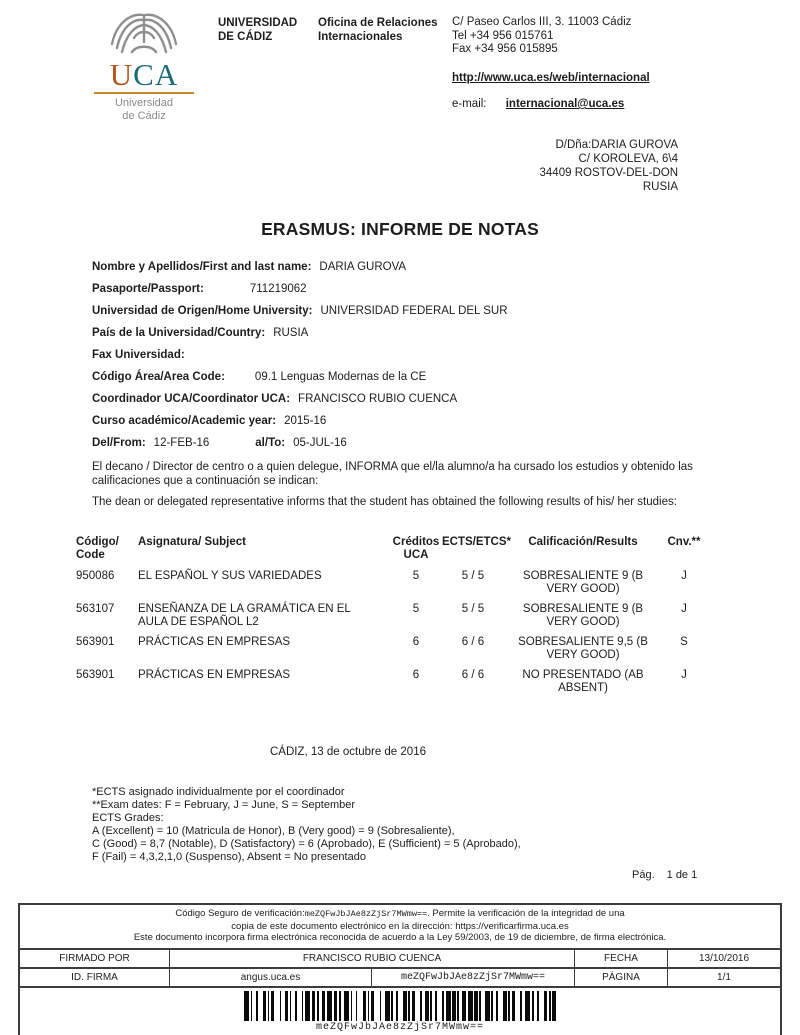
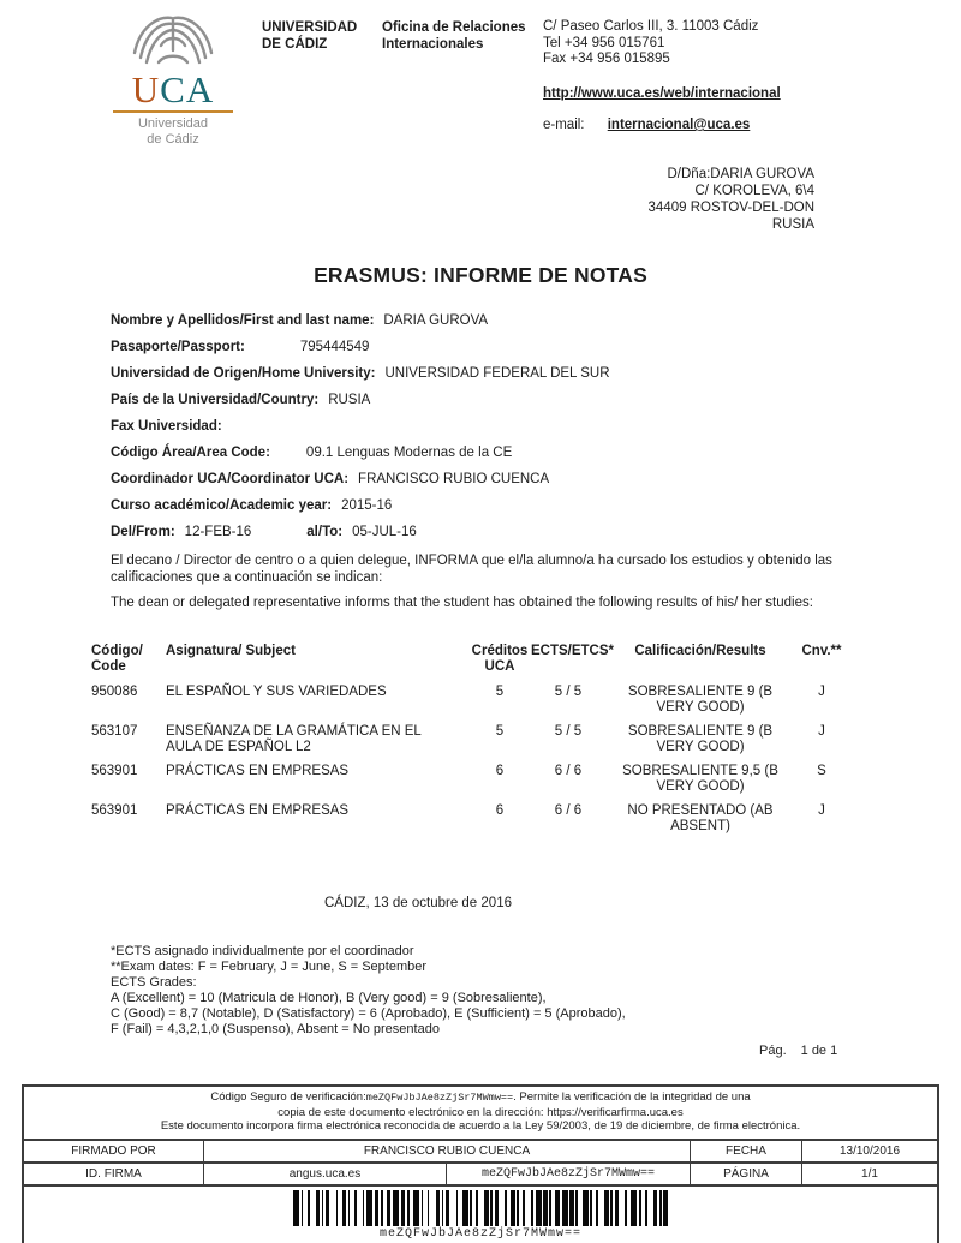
  UCA
  Universidad
  de Cádiz
  UNIVERSIDAD
  DE CÁDIZ
  Oficina de Relaciones
  Internacionales
  C/ Paseo Carlos III, 3. 11003 Cádiz
  Tel +34 956 015761
  Fax +34 956 015895
  http://www.uca.es/web/internacional
  e-mail: internacional@uca.es
  D/Dña:DARIA GUROVA
  C/ KOROLEVA, 6\4
  34409 ROSTOV-DEL-DON
  RUSIA
  ERASMUS: INFORME DE NOTAS
  Nombre y Apellidos/First and last name: DARIA GUROVA
- Pasaporte/Passport: 711219062
+ Pasaporte/Passport: 795444549
  Universidad de Origen/Home University: UNIVERSIDAD FEDERAL DEL SUR
  País de la Universidad/Country: RUSIA
  Fax Universidad:
  Código Área/Area Code: 09.1 Lenguas Modernas de la CE
  Coordinador UCA/Coordinator UCA: FRANCISCO RUBIO CUENCA
  Curso académico/Academic year: 2015-16
  Del/From: 12-FEB-16 al/To: 05-JUL-16
  El decano / Director de centro o a quien delegue, INFORMA que el/la alumno/a ha cursado los estudios y obtenido las calificaciones que a continuación se indican:
  The dean or delegated representative informs that the student has obtained the following results of his/ her studies:
  Código/
  Code
  Asignatura/ Subject
  Créditos
  UCA
  ECTS/ETCS
  Calificación/Results
  Cnv.**
  950086
  EL ESPAÑOL Y SUS VARIEDADES
  5
  5 / 5
  SOBRESALIENTE 9 (B VERY GOOD)
  J
  563107
  ENSEÑANZA DE LA GRAMÁTICA EN EL AULA DE ESPAÑOL L2
  5
  5 / 5
  SOBRESALIENTE 9 (B VERY GOOD)
  J
  563901
  PRÁCTICAS EN EMPRESAS
  6
  6 / 6
  SOBRESALIENTE 9,5 (B VERY GOOD)
  S
  563901
  PRÁCTICAS EN EMPRESAS
  6
  6 / 6
  NO PRESENTADO (AB ABSENT)
  J
  CÁDIZ, 13 de octubre de 2016
  *ECTS asignado individualmente por el coordinador
  **Exam dates: F = February, J = June, S = September
  ECTS Grades:
  A (Excellent) = 10 (Matricula de Honor), B (Very good) = 9 (Sobresaliente),
  C (Good) = 8,7 (Notable), D (Satisfactory) = 6 (Aprobado), E (Sufficient) = 5 (Aprobado),
  F (Fail) = 4,3,2,1,0 (Suspenso), Absent = No presentado
  Pág. 1 de 1
  Código Seguro de verificación:meZQFwJbJAe8zZjSr7MWmw==. Permite la verificación de la integridad de una
  copia de este documento electrónico en la dirección: https://verificarfirma.uca.es
  Este documento incorpora firma electrónica reconocida de acuerdo a la Ley 59/2003, de 19 de diciembre, de firma electrónica.
  FIRMADO POR
  FRANCISCO RUBIO CUENCA
  FECHA
  13/10/2016
  ID. FIRMA
  angus.uca.es
  meZQFwJbJAe8zZjSr7MWmw==
  PÁGINA
  1/1
  meZQFwJbJAe8zZjSr7MWmw==
